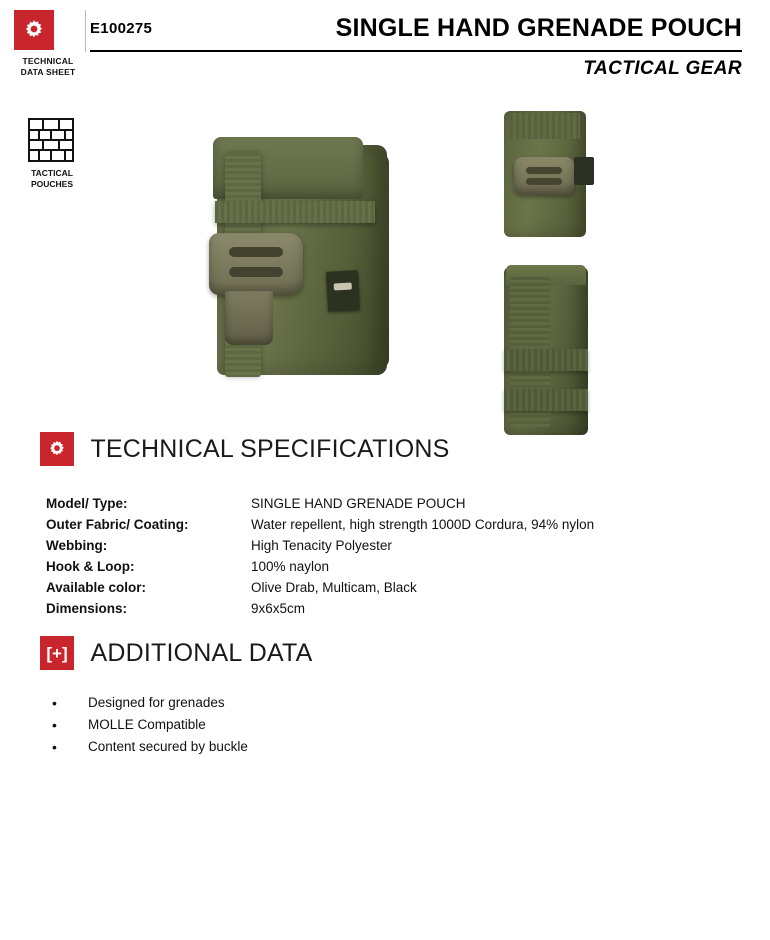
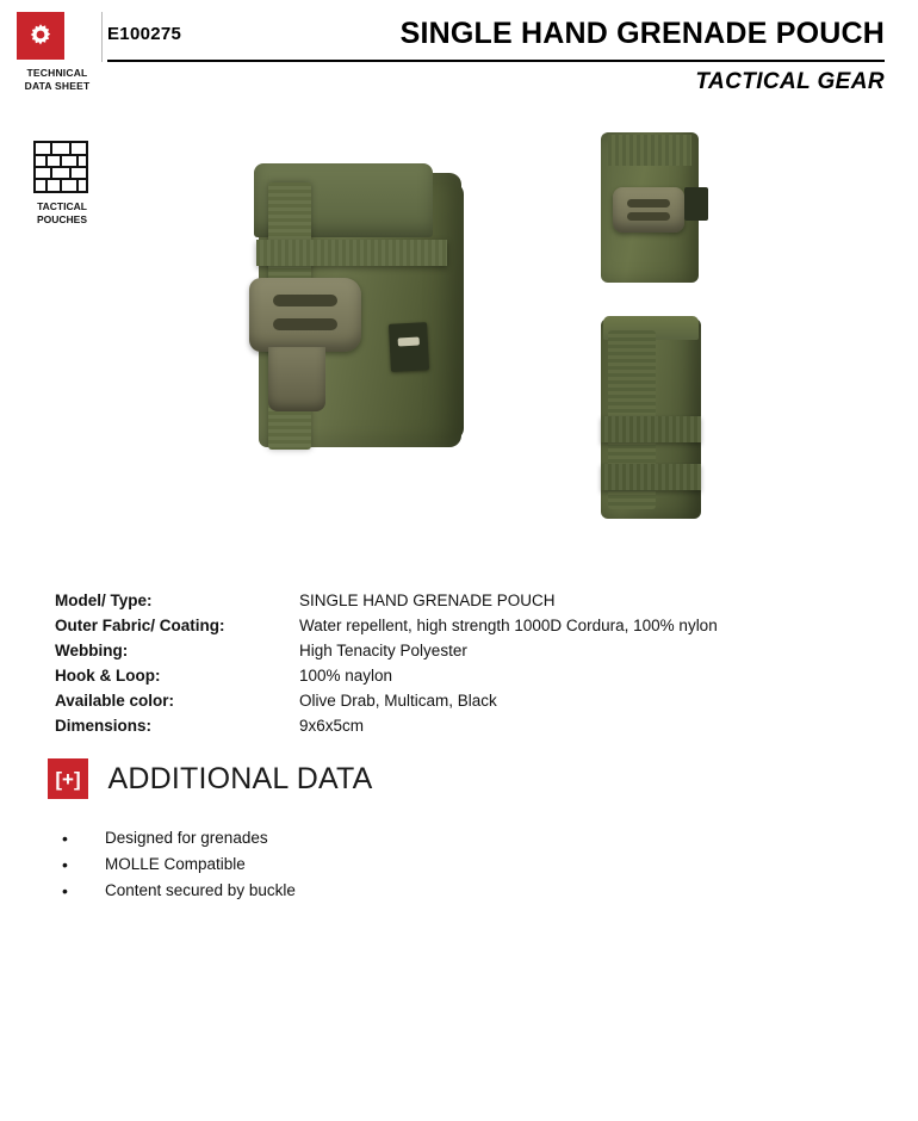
  TECHNICAL
  DATA SHEET
  E100275
  SINGLE HAND GRENADE POUCH
  TACTICAL GEAR
  TACTICAL
  POUCHES
- TECHNICAL SPECIFICATIONS
  Model/ Type:
  SINGLE HAND GRENADE POUCH
  Outer Fabric/ Coating:
- Water repellent, high strength 1000D Cordura, 94% nylon
+ Water repellent, high strength 1000D Cordura, 100% nylon
  Webbing:
  High Tenacity Polyester
  Hook & Loop:
  100% naylon
  Available color:
  Olive Drab, Multicam, Black
  Dimensions:
  9x6x5cm
  [+]
  ADDITIONAL DATA
  •
  Designed for grenades
  •
  MOLLE Compatible
  •
  Content secured by buckle
